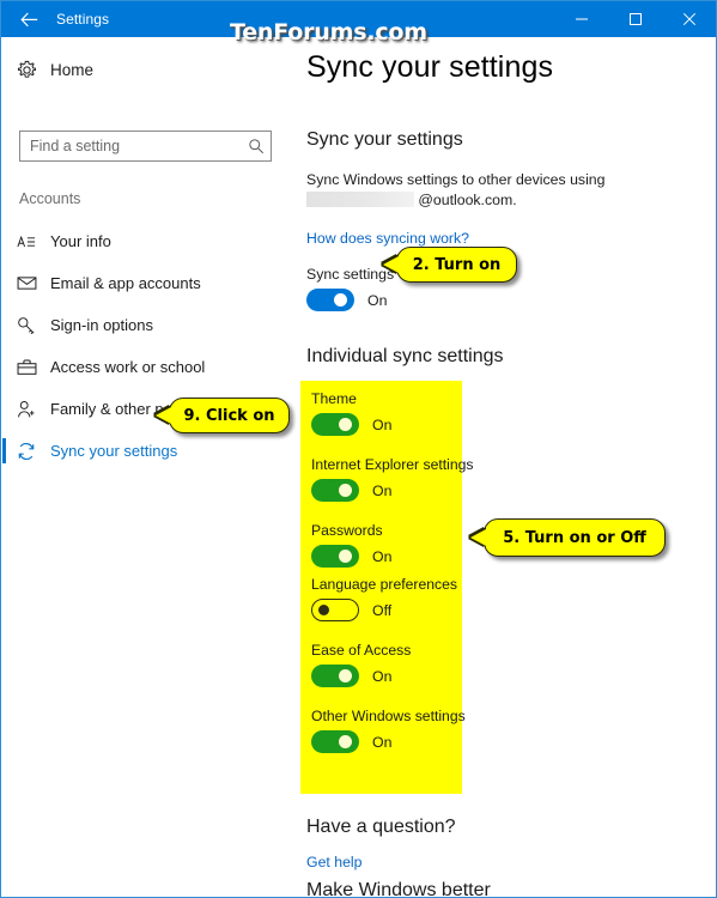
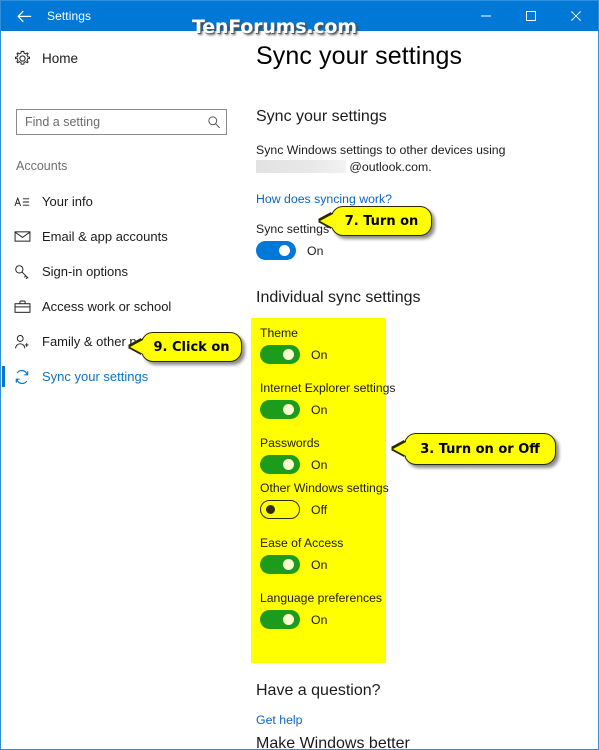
  Settings
  TenForums.com
  Home
  Find a setting
  Accounts
  Your info
  Email & app accounts
  Sign-in options
  Access work or school
  Family & other p
  Sync your settings
  Sync your settings
  Sync your settings
  Sync Windows settings to other devices using
  @outlook.com.
  How does syncing work?
  Sync settings
  On
  Individual sync settings
  Theme
  On
  Internet Explorer settings
  On
  Passwords
  On
- Language preferences
+ Other Windows settings
  Off
  Ease of Access
  On
- Other Windows settings
+ Language preferences
  On
  Have a question?
  Get help
  Make Windows better
  9. Click on
- 2. Turn on
+ 7. Turn on
- 5. Turn on or Off
+ 3. Turn on or Off
